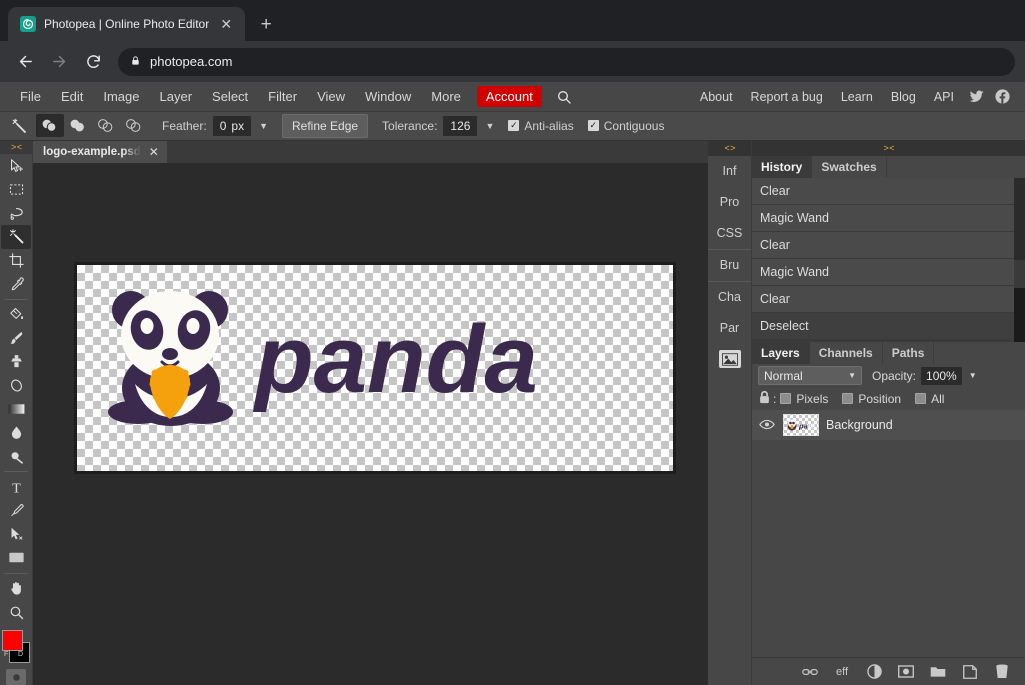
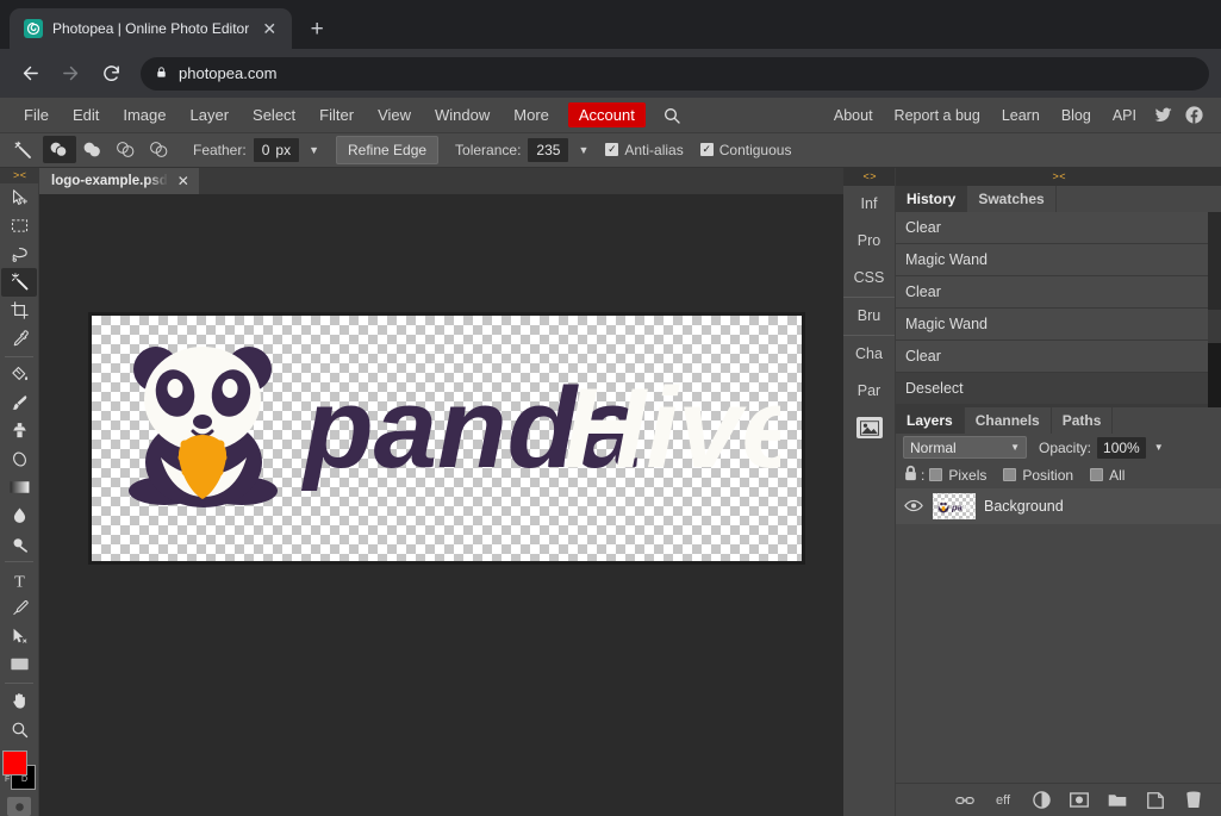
  Photopea | Online Photo Editor
  ✕
  +
  photopea.com
  File
  Edit
  Image
  Layer
  Select
  Filter
  View
  Window
  More
  Account
  About
  Report a bug
  Learn
  Blog
  API
  Feather:
  0
  px
  ▼
  Refine Edge
  Tolerance:
- 126
+ 235
  ▼
  ✓
  Anti-alias
  ✓
  Contiguous
  > <
  T
  logo-example.psd
  ✕
  panda
+ Hive
  < >
  Inf
  Pro
  CSS
  Bru
  Cha
  Par
  > <
  History
  Swatches
  Clear
  Magic Wand
  Clear
  Magic Wand
  Clear
  Deselect
  Layers
  Channels
  Paths
  Normal
  ▼
  Opacity:
  100%
  ▼
  :
  Pixels
  Position
  All
  pa
  Hi
  Background
  eff
